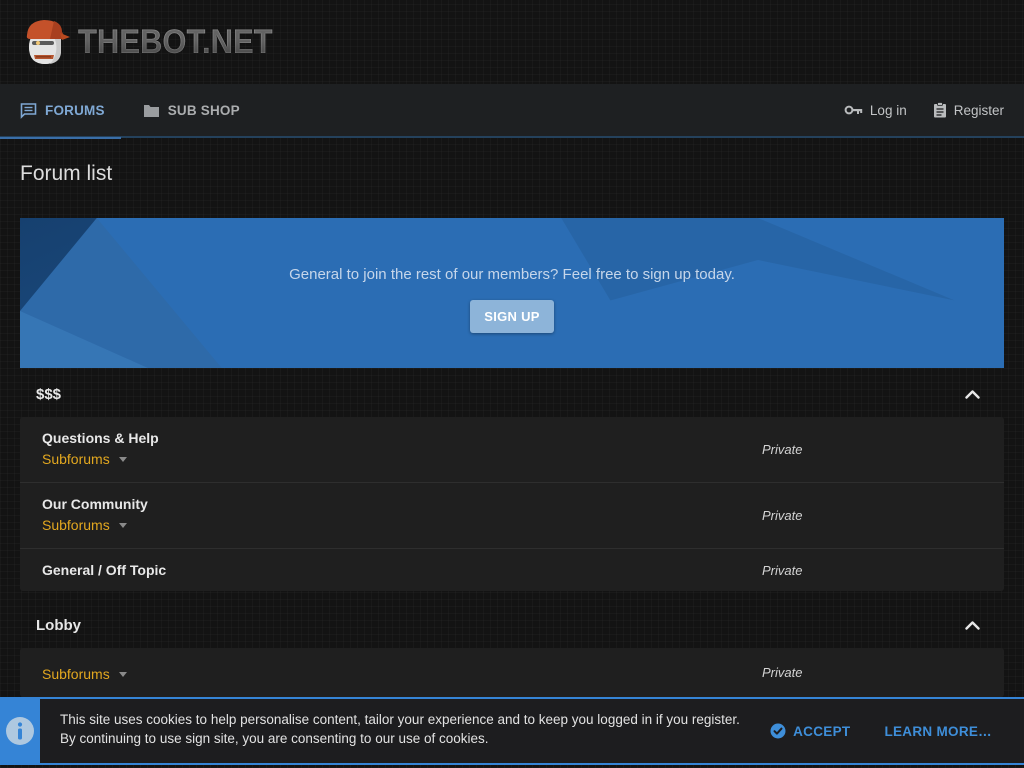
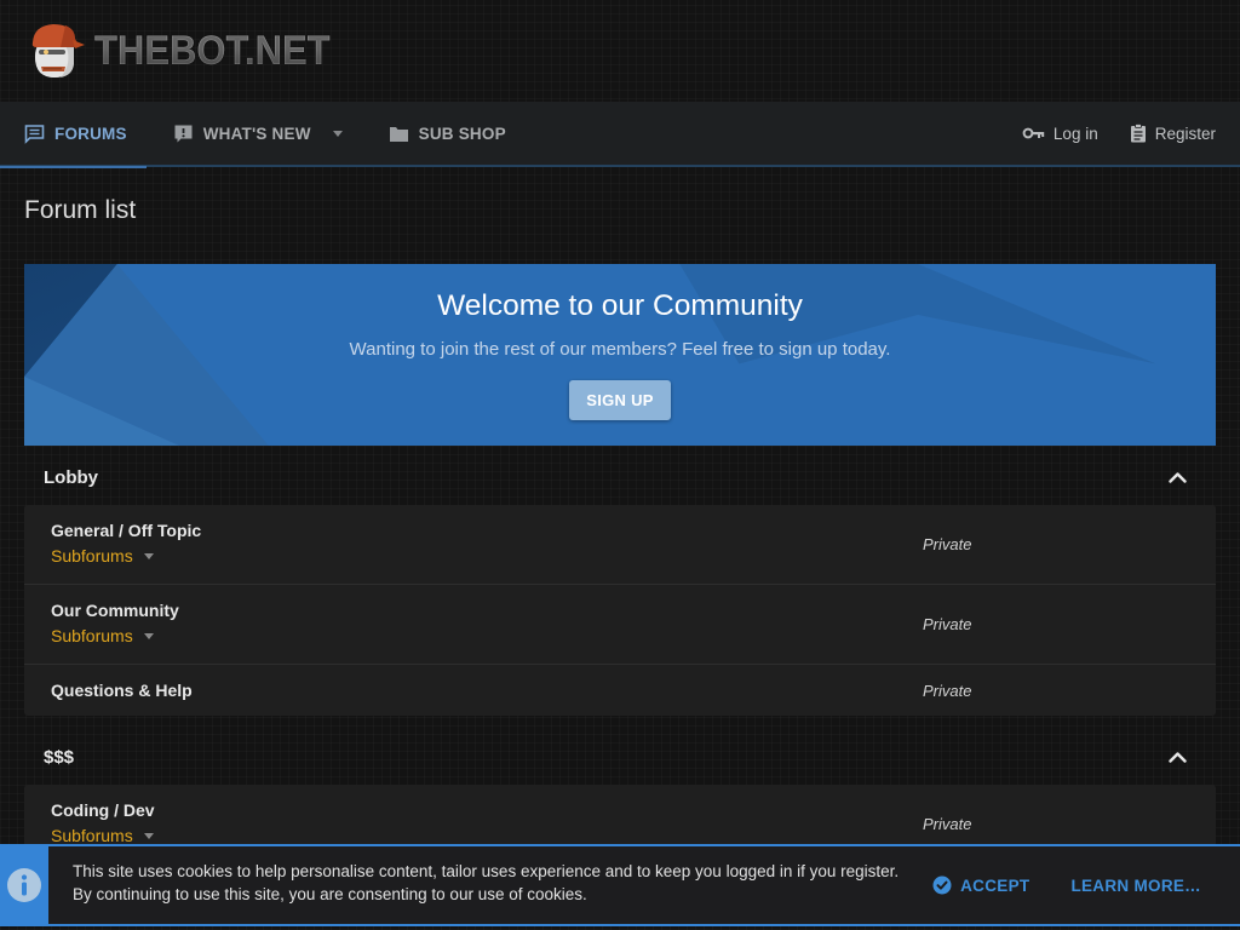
  THEBOT.NET
  FORUMS
+ WHAT'S NEW
  SUB SHOP
  Log in
  Register
  Forum list
+ Welcome to our Community
- General to join the rest of our members? Feel free to sign up today.
+ Wanting to join the rest of our members? Feel free to sign up today.
  SIGN UP
- $$$
+ Lobby
- Questions & Help
+ General / Off Topic
  Subforums
  Private
  Our Community
  Subforums
  Private
- General / Off Topic
+ Questions & Help
  Private
- Lobby
+ $$$
+ Coding / Dev
  Subforums
  Private
- This site uses cookies to help personalise content, tailor your experience and to keep you logged in if you register.
+ This site uses cookies to help personalise content, tailor uses experience and to keep you logged in if you register.
- By continuing to use sign site, you are consenting to our use of cookies.
+ By continuing to use this site, you are consenting to our use of cookies.
  ACCEPT
  LEARN MORE…
